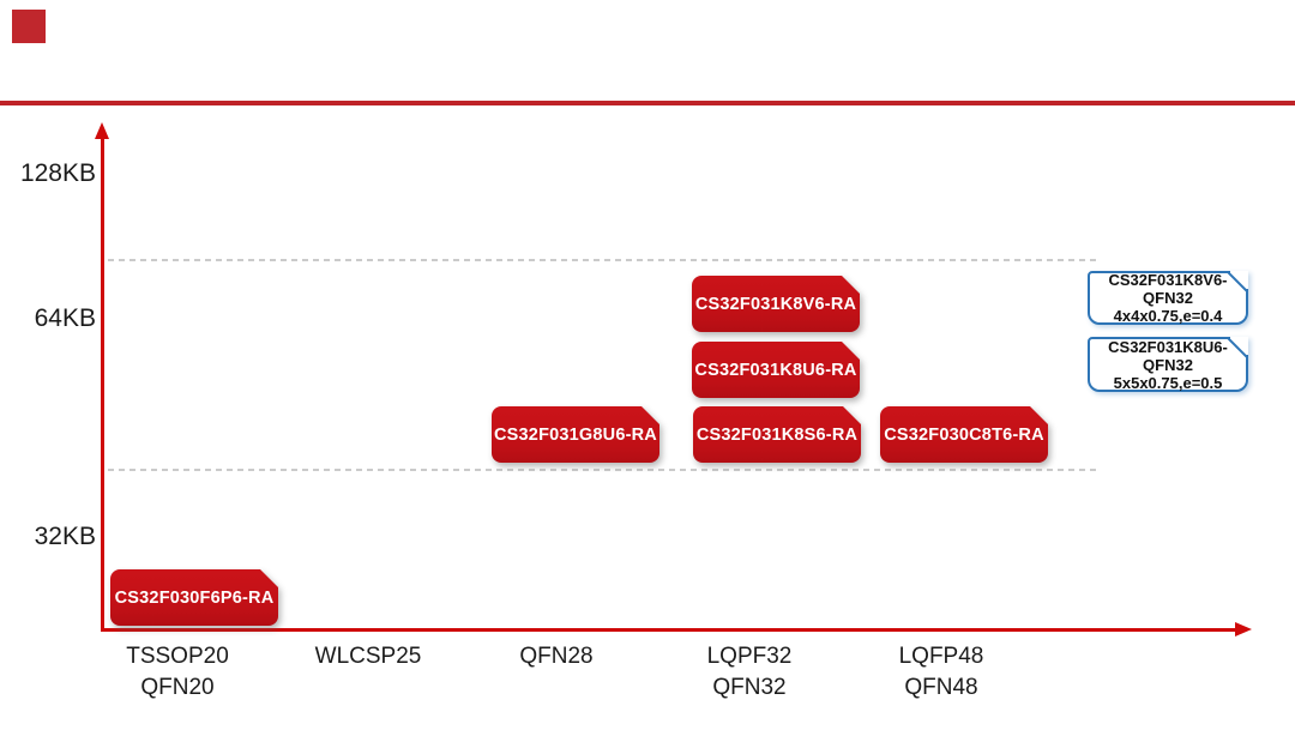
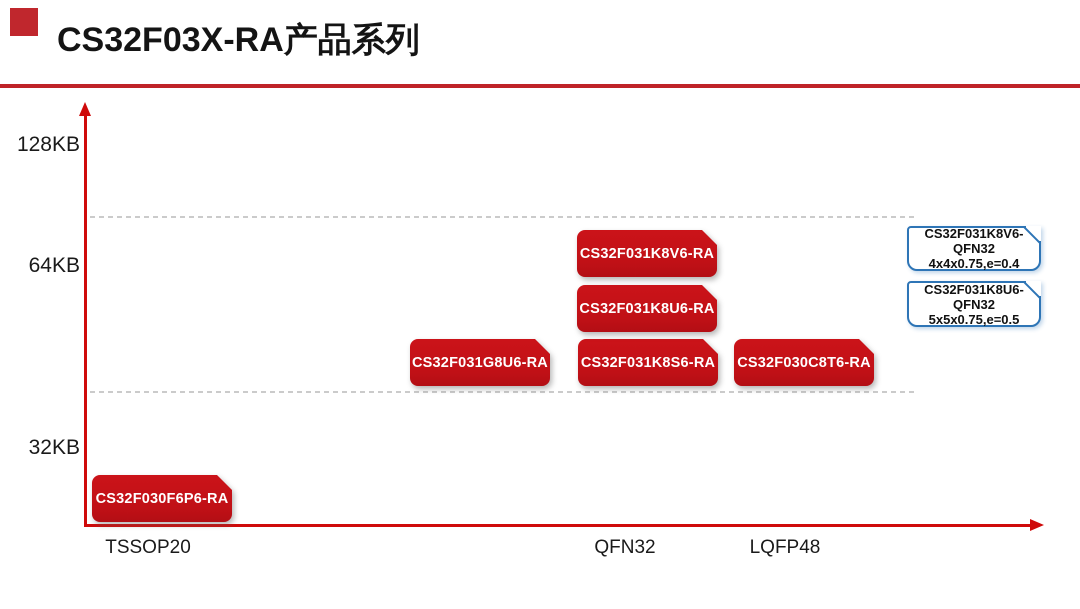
+ CS32F03X-RA产品系列
  128KB
  64KB
  32KB
  TSSOP20
- QFN20
- WLCSP25
- QFN28
- LQPF32
  QFN32
  LQFP48
- QFN48
  CS32F030F6P6-RA
  CS32F031G8U6-RA
  CS32F031K8S6-RA
  CS32F031K8U6-RA
  CS32F031K8V6-RA
  CS32F030C8T6-RA
  CS32F031K8V6-
  QFN32
  4x4x0.75,e=0.4
  CS32F031K8U6-
  QFN32
  5x5x0.75,e=0.5
